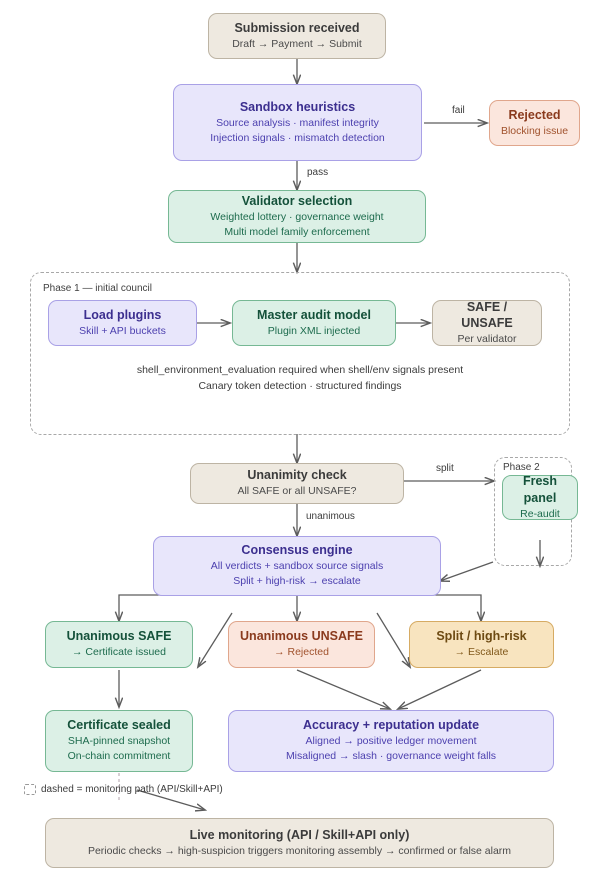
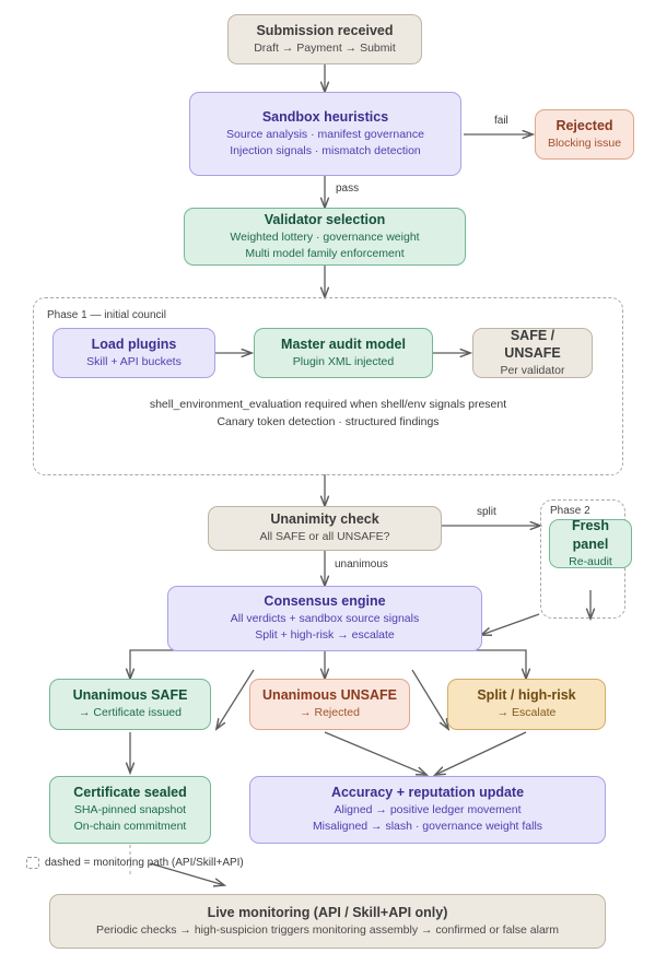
  Phase 1 — initial council
  Phase 2
  Submission received
  Draft → Payment → Submit
  Sandbox heuristics
- Source analysis · manifest integrity
+ Source analysis · manifest governance
  Injection signals · mismatch detection
  Rejected
  Blocking issue
  Validator selection
  Weighted lottery · governance weight
  Multi model family enforcement
  Load plugins
  Skill + API buckets
  Master audit model
  Plugin XML injected
  SAFE / UNSAFE
  Per validator
  shell_environment_evaluation required when shell/env signals present
  Canary token detection · structured findings
  Unanimity check
  All SAFE or all UNSAFE?
  Fresh panel
  Re-audit
  Consensus engine
  All verdicts + sandbox source signals
  Split + high-risk → escalate
  Unanimous SAFE
  → Certificate issued
  Unanimous UNSAFE
  → Rejected
  Split / high-risk
  → Escalate
  Certificate sealed
  SHA-pinned snapshot
  On-chain commitment
  Accuracy + reputation update
  Aligned → positive ledger movement
  Misaligned → slash · governance weight falls
  Live monitoring (API / Skill+API only)
  Periodic checks → high-suspicion triggers monitoring assembly → confirmed or false alarm
  fail
  pass
  split
  unanimous
  dashed = monitoring path (API/Skill+API)
